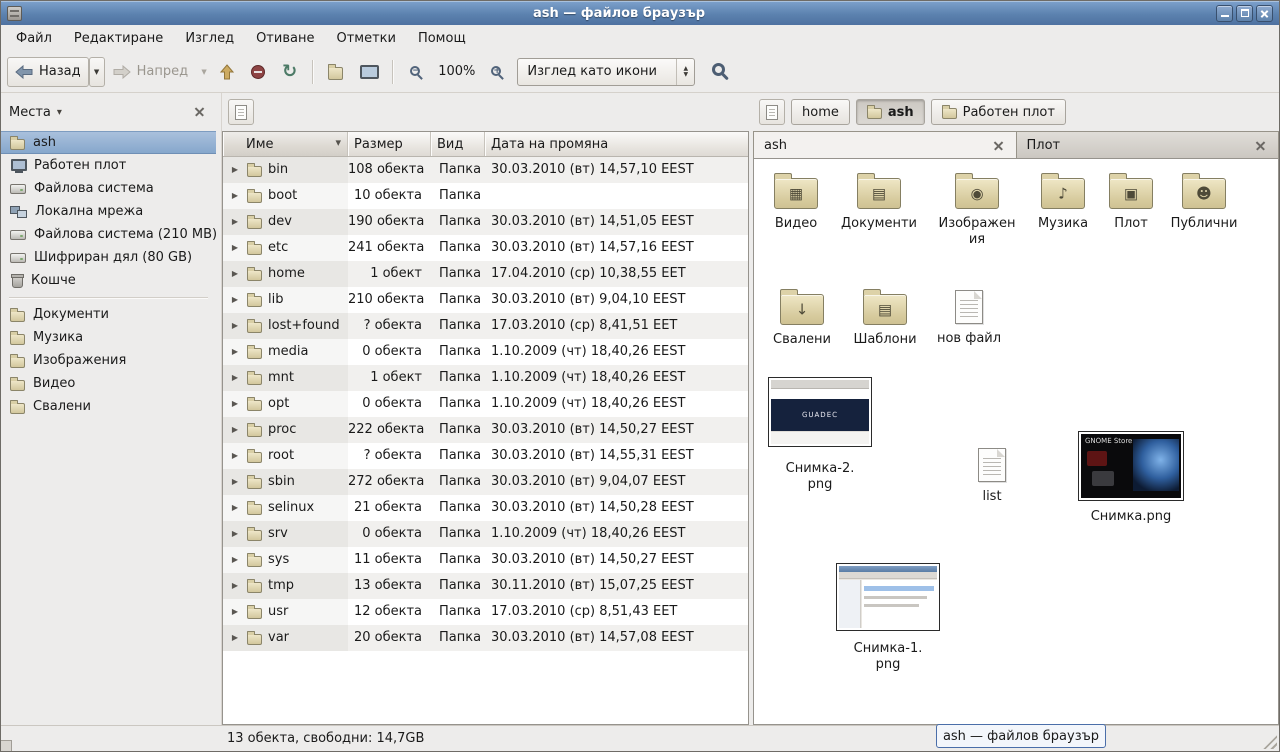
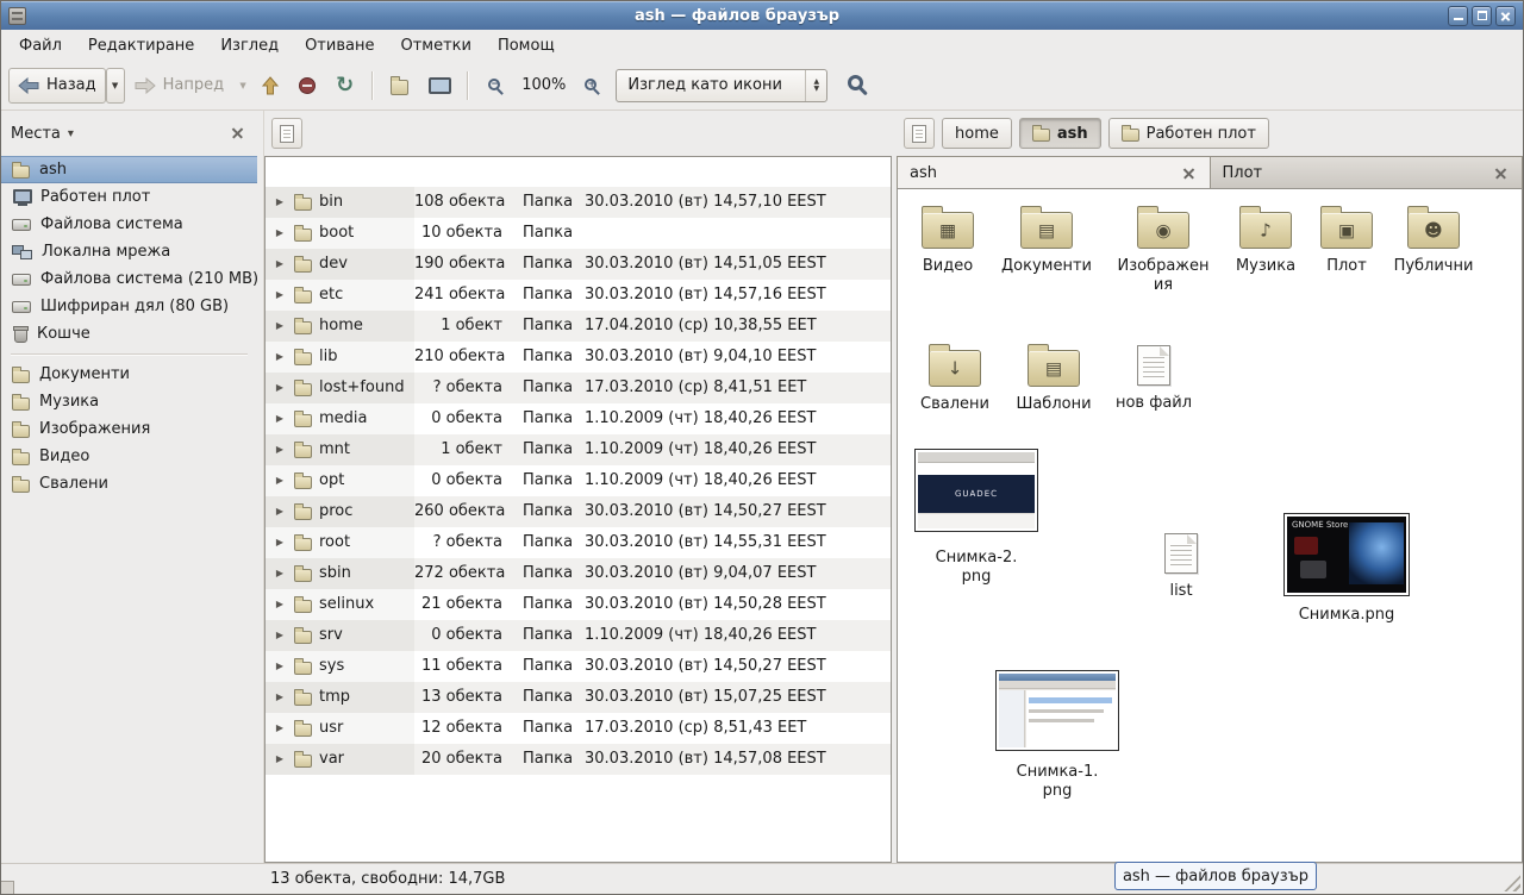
  ash — файлов браузър
  Файл
  Редактиране
  Изглед
  Отиване
  Отметки
  Помощ
  Назад
  Напред
  −
  100%
  +
  Изглед като икони
  Места
  ash
  Работен плот
  Файлова система
  Локална мрежа
  Файлова система (210 MB)
  Шифриран дял (80 GB)
  Кошче
  Документи
  Музика
  Изображения
  Видео
  Свалени
- Име
- Размер
- Вид
- Дата на промяна
  bin
  108 обекта
  Папка
  30.03.2010 (вт) 14,57,10 EEST
  boot
  10 обекта
  Папка
  dev
  190 обекта
  Папка
  30.03.2010 (вт) 14,51,05 EEST
  etc
  241 обекта
  Папка
  30.03.2010 (вт) 14,57,16 EEST
  home
  1 обект
  Папка
  17.04.2010 (ср) 10,38,55 EET
  lib
  210 обекта
  Папка
  30.03.2010 (вт) 9,04,10 EEST
  lost+found
  ? обекта
  Папка
  17.03.2010 (ср) 8,41,51 EET
  media
  0 обекта
  Папка
  1.10.2009 (чт) 18,40,26 EEST
  mnt
  1 обект
  Папка
  1.10.2009 (чт) 18,40,26 EEST
  opt
  0 обекта
  Папка
  1.10.2009 (чт) 18,40,26 EEST
  proc
- 222 обекта
+ 260 обекта
  Папка
  30.03.2010 (вт) 14,50,27 EEST
  root
  ? обекта
  Папка
  30.03.2010 (вт) 14,55,31 EEST
  sbin
  272 обекта
  Папка
  30.03.2010 (вт) 9,04,07 EEST
  selinux
  21 обекта
  Папка
  30.03.2010 (вт) 14,50,28 EEST
  srv
  0 обекта
  Папка
  1.10.2009 (чт) 18,40,26 EEST
  sys
  11 обекта
  Папка
  30.03.2010 (вт) 14,50,27 EEST
  tmp
  13 обекта
  Папка
- 30.11.2010 (вт) 15,07,25 EEST
+ 30.03.2010 (вт) 15,07,25 EEST
  usr
  12 обекта
  Папка
  17.03.2010 (ср) 8,51,43 EET
  var
  20 обекта
  Папка
  30.03.2010 (вт) 14,57,08 EEST
  home
  ash
  Работен плот
  ash
  Плот
  ▦
  Видео
  ▤
  Документи
  ◉
  Изображен
  ия
  ♪
  Музика
  ▣
  Плот
  ☻
  Публични
  ↓
  Свалени
  ▤
  Шаблони
  нов файл
  GUADEC
  Снимка-2.
  png
  list
  GNOME Store
  Снимка.png
  Снимка-1.
  png
  13 обекта, свободни: 14,7GB
  ash — файлов браузър
